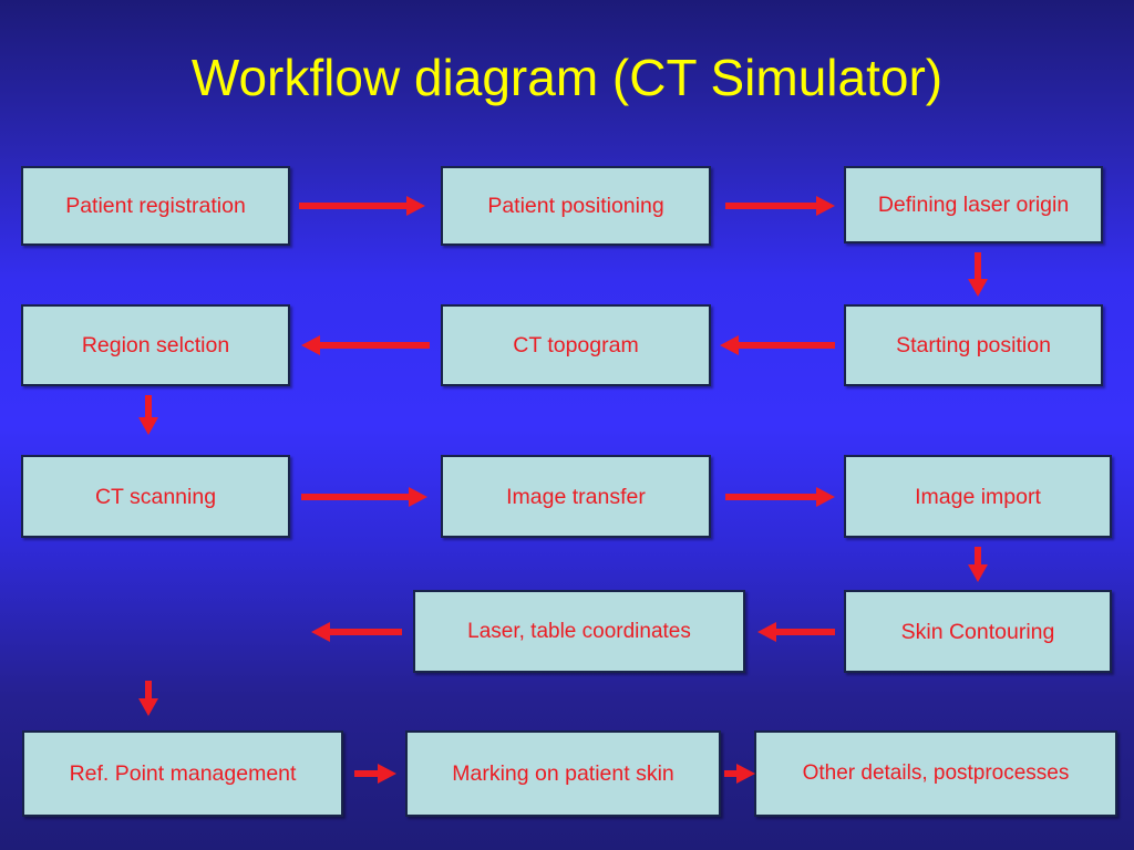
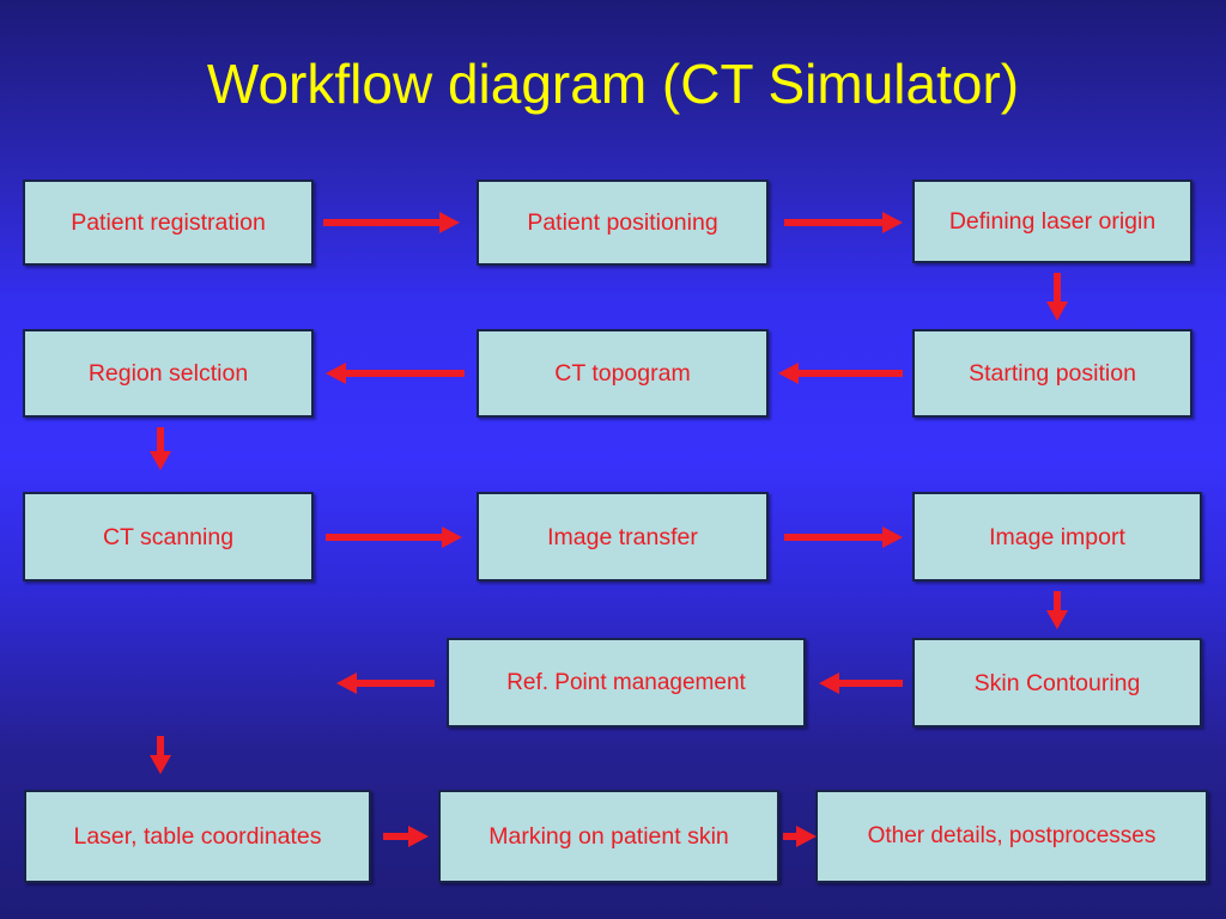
  Workflow diagram (CT Simulator)
  Patient registration
  Patient positioning
  Defining laser origin
  Region selction
  CT topogram
  Starting position
  CT scanning
  Image transfer
  Image import
- Laser, table coordinates
+ Ref. Point management
  Skin Contouring
- Ref. Point management
+ Laser, table coordinates
  Marking on patient skin
  Other details, postprocesses
